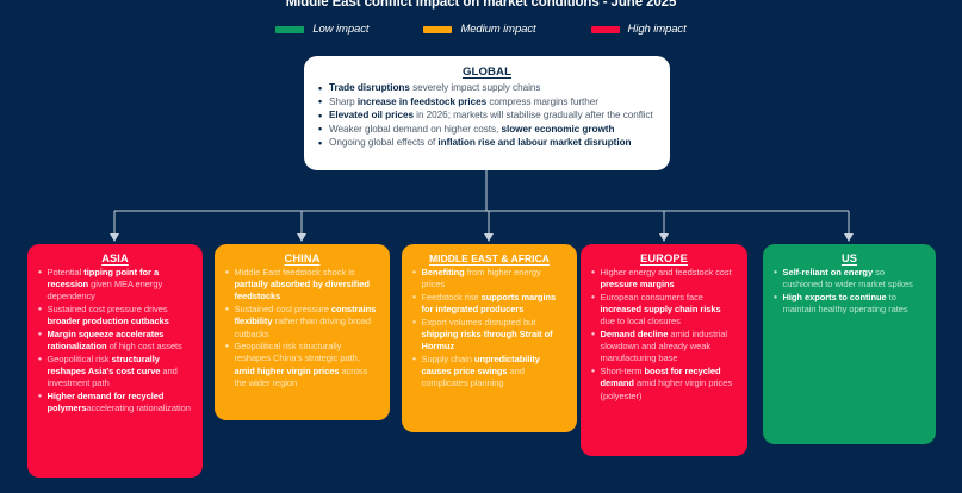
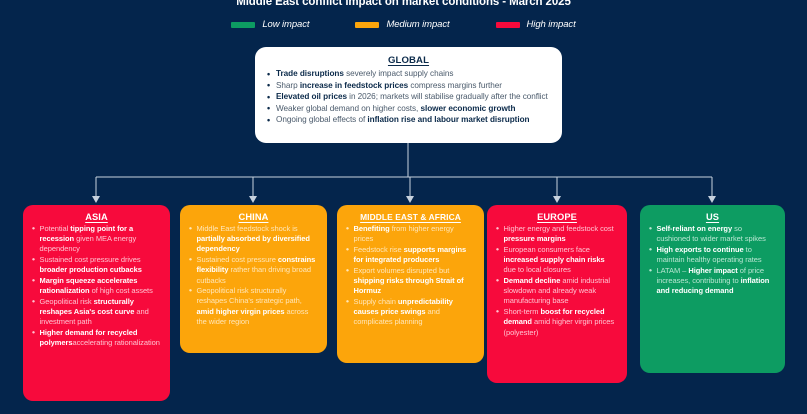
- Middle East conflict impact on market conditions - June 2025
+ Middle East conflict impact on market conditions - March 2025
  Low impact
  Medium impact
  High impact
  GLOBAL
  Trade disruptions severely impact supply chains
  Sharp increase in feedstock prices compress margins further
  Elevated oil prices in 2026; markets will stabilise gradually after the conflict
  Weaker global demand on higher costs, slower economic growth
  Ongoing global effects of inflation rise and labour market disruption
  ASIA
  Potential tipping point for a recession given MEA energy dependency
  Sustained cost pressure drives broader production cutbacks
  Margin squeeze accelerates rationalization of high cost assets
  Geopolitical risk structurally reshapes Asia's cost curve and investment path
  Higher demand for recycled polymersaccelerating rationalization
  CHINA
- Middle East feedstock shock is partially absorbed by diversified feedstocks
+ Middle East feedstock shock is partially absorbed by diversified dependency
  Sustained cost pressure constrains flexibility rather than driving broad cutbacks
  Geopolitical risk structurally reshapes China's strategic path, amid higher virgin prices across the wider region
  MIDDLE EAST & AFRICA
  Benefiting from higher energy prices
  Feedstock rise supports margins for integrated producers
  Export volumes disrupted but shipping risks through Strait of Hormuz
  Supply chain unpredictability causes price swings and complicates planning
  EUROPE
  Higher energy and feedstock cost pressure margins
  European consumers face increased supply chain risks due to local closures
  Demand decline amid industrial slowdown and already weak manufacturing base
  Short-term boost for recycled demand amid higher virgin prices (polyester)
  US
  Self-reliant on energy so cushioned to wider market spikes
  High exports to continue to maintain healthy operating rates
+ LATAM – Higher impact of price increases, contributing to inflation and reducing demand
